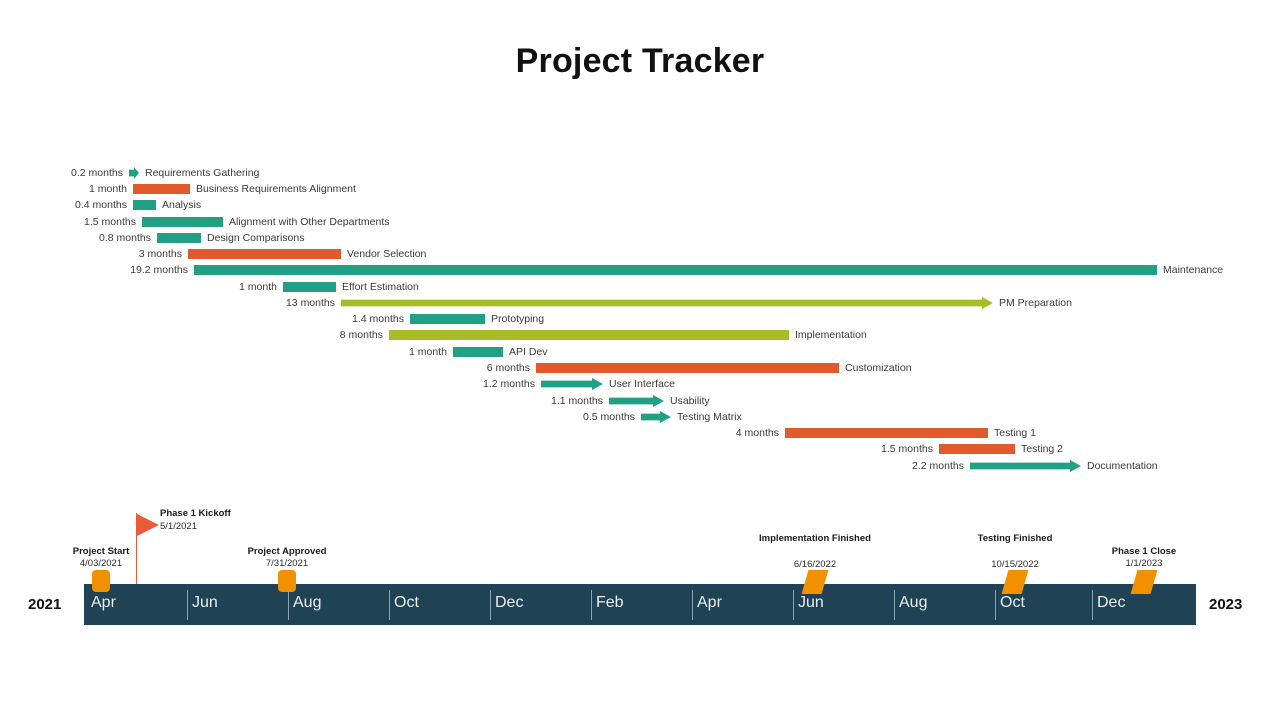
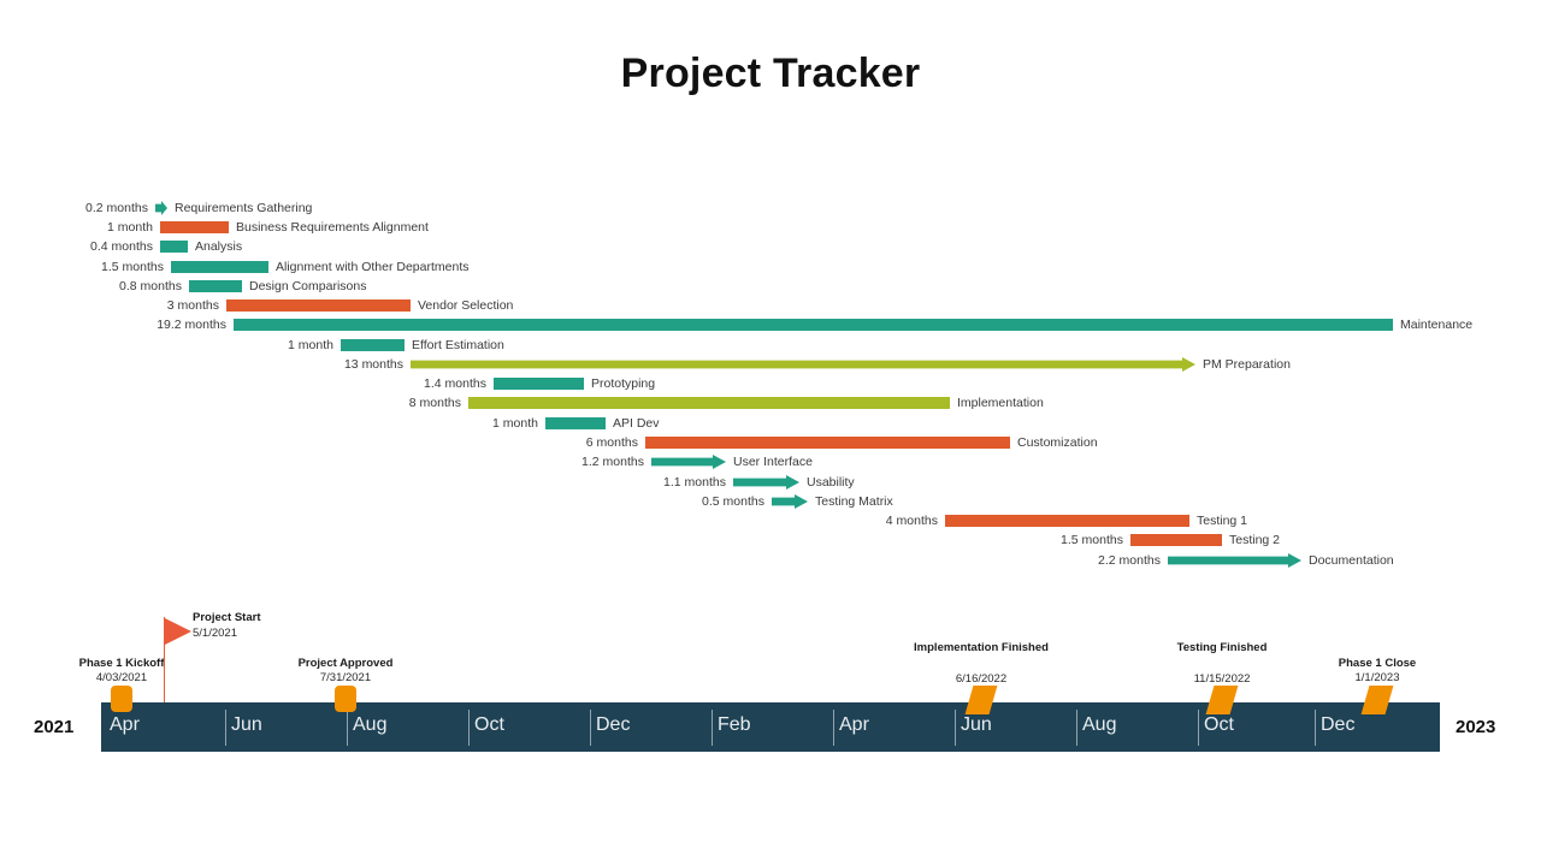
  Project Tracker
  0.2 months
  Requirements Gathering
  1 month
  Business Requirements Alignment
  0.4 months
  Analysis
  1.5 months
  Alignment with Other Departments
  0.8 months
  Design Comparisons
  3 months
  Vendor Selection
  19.2 months
  Maintenance
  1 month
  Effort Estimation
  13 months
  PM Preparation
  1.4 months
  Prototyping
  8 months
  Implementation
  1 month
  API Dev
  6 months
  Customization
  1.2 months
  User Interface
  1.1 months
  Usability
  0.5 months
  Testing Matrix
  4 months
  Testing 1
  1.5 months
  Testing 2
  2.2 months
  Documentation
  Apr
  Jun
  Aug
  Oct
  Dec
  Feb
  Apr
  Jun
  Aug
  Oct
  Dec
  2021
  2023
- Project Start
+ Phase 1 Kickoff
  4/03/2021
- Phase 1 Kickoff
+ Project Start
  5/1/2021
  Project Approved
  7/31/2021
  Implementation Finished
  6/16/2022
  Testing Finished
- 10/15/2022
+ 11/15/2022
  Phase 1 Close
  1/1/2023
